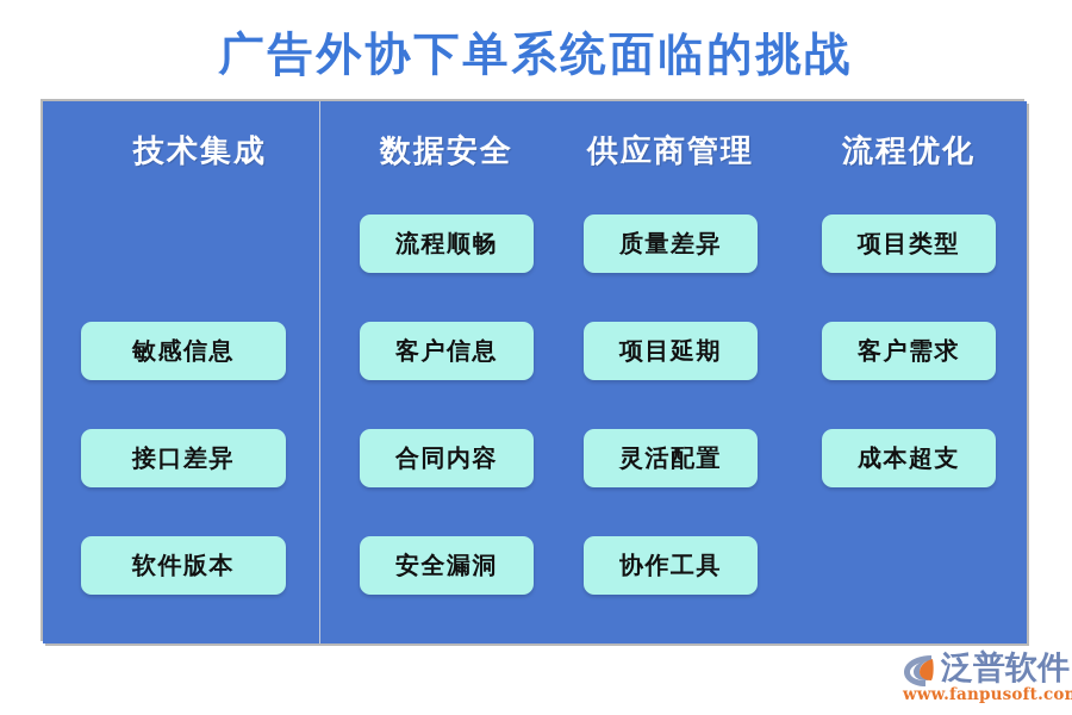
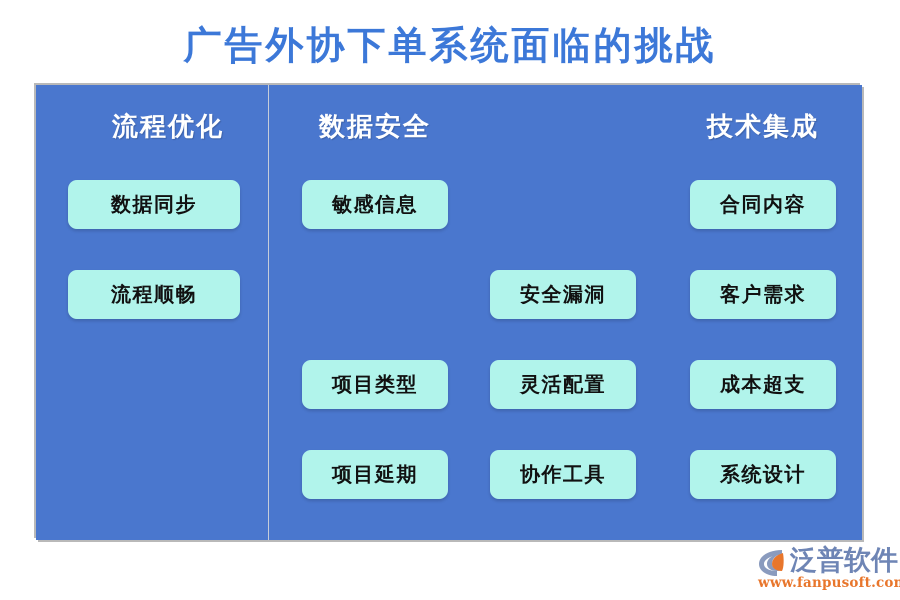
  广告外协下单系统面临的挑战
- 技术集成
+ 流程优化
  数据安全
- 供应商管理
- 流程优化
+ 技术集成
+ 数据同步
- 敏感信息
+ 流程顺畅
- 接口差异
- 软件版本
- 流程顺畅
+ 敏感信息
- 客户信息
- 合同内容
+ 项目类型
- 安全漏洞
+ 项目延期
- 质量差异
- 项目延期
+ 安全漏洞
  灵活配置
  协作工具
- 项目类型
+ 合同内容
  客户需求
  成本超支
+ 系统设计
  泛普软件
  www.fanpusoft.co
